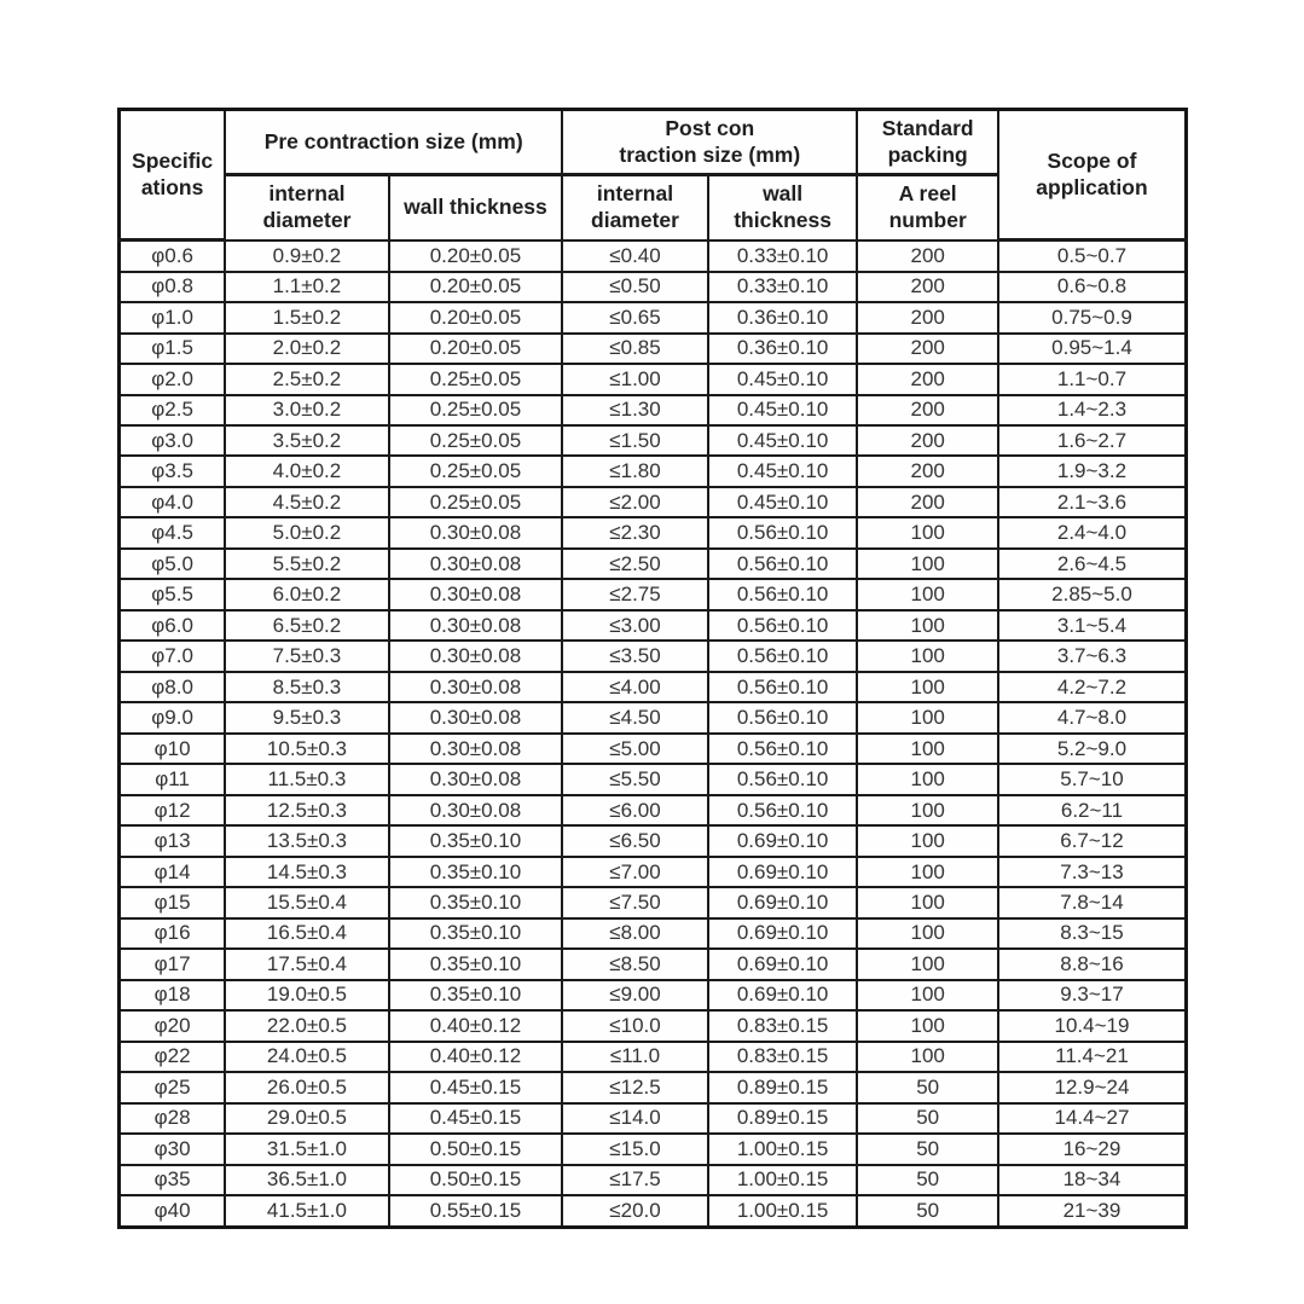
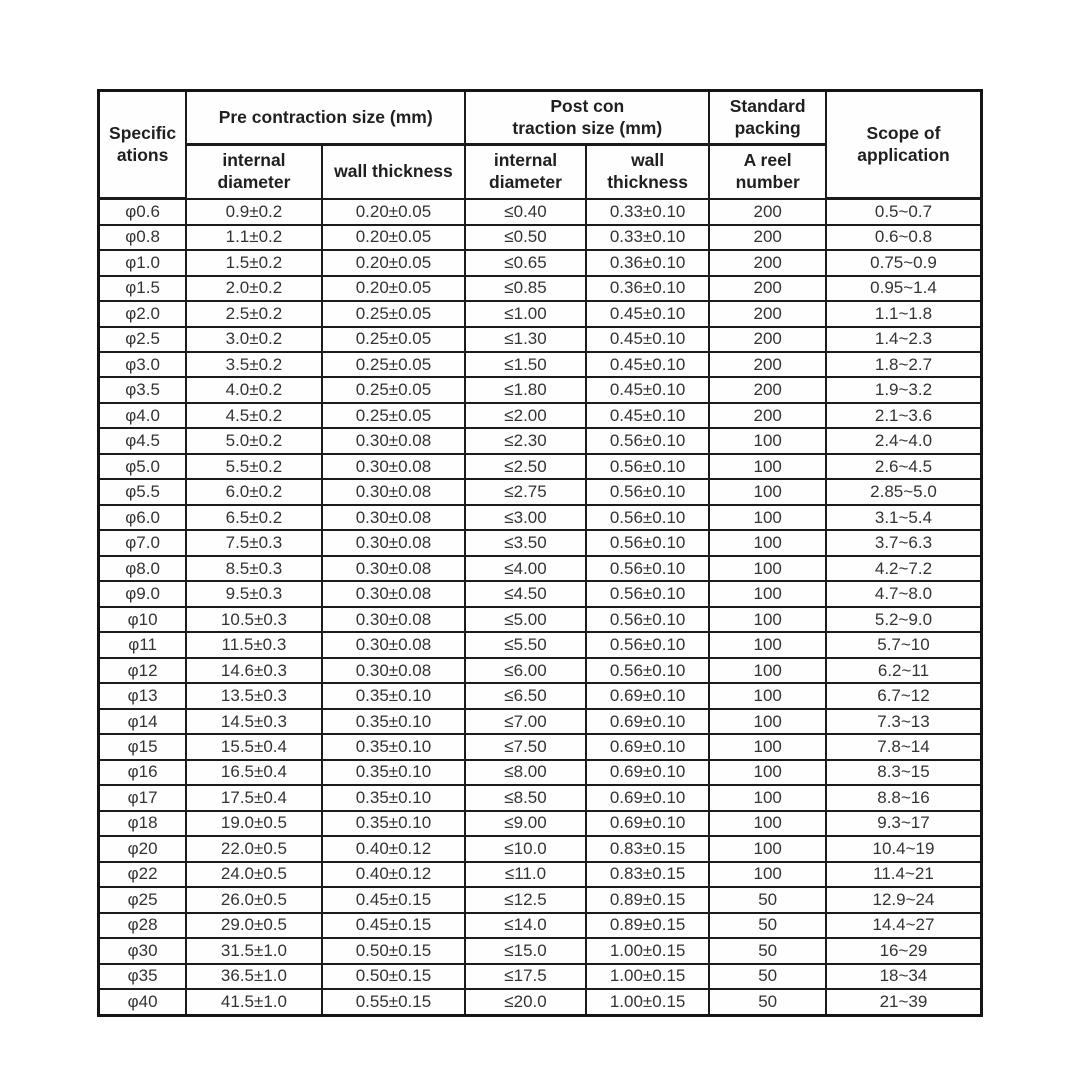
  Specific ations	Pre contraction size (mm)	Post con traction size (mm)	Standard packing	Scope of application
  internal diameter	wall thickness	internal diameter	wall thickness	A reel number
  φ0.6	0.9±0.2	0.20±0.05	≤0.40	0.33±0.10	200	0.5~0.7
  φ0.8	1.1±0.2	0.20±0.05	≤0.50	0.33±0.10	200	0.6~0.8
  φ1.0	1.5±0.2	0.20±0.05	≤0.65	0.36±0.10	200	0.75~0.9
  φ1.5	2.0±0.2	0.20±0.05	≤0.85	0.36±0.10	200	0.95~1.4
- φ2.0	2.5±0.2	0.25±0.05	≤1.00	0.45±0.10	200	1.1~0.7
+ φ2.0	2.5±0.2	0.25±0.05	≤1.00	0.45±0.10	200	1.1~1.8
  φ2.5	3.0±0.2	0.25±0.05	≤1.30	0.45±0.10	200	1.4~2.3
- φ3.0	3.5±0.2	0.25±0.05	≤1.50	0.45±0.10	200	1.6~2.7
+ φ3.0	3.5±0.2	0.25±0.05	≤1.50	0.45±0.10	200	1.8~2.7
  φ3.5	4.0±0.2	0.25±0.05	≤1.80	0.45±0.10	200	1.9~3.2
  φ4.0	4.5±0.2	0.25±0.05	≤2.00	0.45±0.10	200	2.1~3.6
  φ4.5	5.0±0.2	0.30±0.08	≤2.30	0.56±0.10	100	2.4~4.0
  φ5.0	5.5±0.2	0.30±0.08	≤2.50	0.56±0.10	100	2.6~4.5
  φ5.5	6.0±0.2	0.30±0.08	≤2.75	0.56±0.10	100	2.85~5.0
  φ6.0	6.5±0.2	0.30±0.08	≤3.00	0.56±0.10	100	3.1~5.4
  φ7.0	7.5±0.3	0.30±0.08	≤3.50	0.56±0.10	100	3.7~6.3
  φ8.0	8.5±0.3	0.30±0.08	≤4.00	0.56±0.10	100	4.2~7.2
  φ9.0	9.5±0.3	0.30±0.08	≤4.50	0.56±0.10	100	4.7~8.0
  φ10	10.5±0.3	0.30±0.08	≤5.00	0.56±0.10	100	5.2~9.0
  φ11	11.5±0.3	0.30±0.08	≤5.50	0.56±0.10	100	5.7~10
- φ12	12.5±0.3	0.30±0.08	≤6.00	0.56±0.10	100	6.2~11
+ φ12	14.6±0.3	0.30±0.08	≤6.00	0.56±0.10	100	6.2~11
  φ13	13.5±0.3	0.35±0.10	≤6.50	0.69±0.10	100	6.7~12
  φ14	14.5±0.3	0.35±0.10	≤7.00	0.69±0.10	100	7.3~13
  φ15	15.5±0.4	0.35±0.10	≤7.50	0.69±0.10	100	7.8~14
  φ16	16.5±0.4	0.35±0.10	≤8.00	0.69±0.10	100	8.3~15
  φ17	17.5±0.4	0.35±0.10	≤8.50	0.69±0.10	100	8.8~16
  φ18	19.0±0.5	0.35±0.10	≤9.00	0.69±0.10	100	9.3~17
  φ20	22.0±0.5	0.40±0.12	≤10.0	0.83±0.15	100	10.4~19
  φ22	24.0±0.5	0.40±0.12	≤11.0	0.83±0.15	100	11.4~21
  φ25	26.0±0.5	0.45±0.15	≤12.5	0.89±0.15	50	12.9~24
  φ28	29.0±0.5	0.45±0.15	≤14.0	0.89±0.15	50	14.4~27
  φ30	31.5±1.0	0.50±0.15	≤15.0	1.00±0.15	50	16~29
  φ35	36.5±1.0	0.50±0.15	≤17.5	1.00±0.15	50	18~34
  φ40	41.5±1.0	0.55±0.15	≤20.0	1.00±0.15	50	21~39
